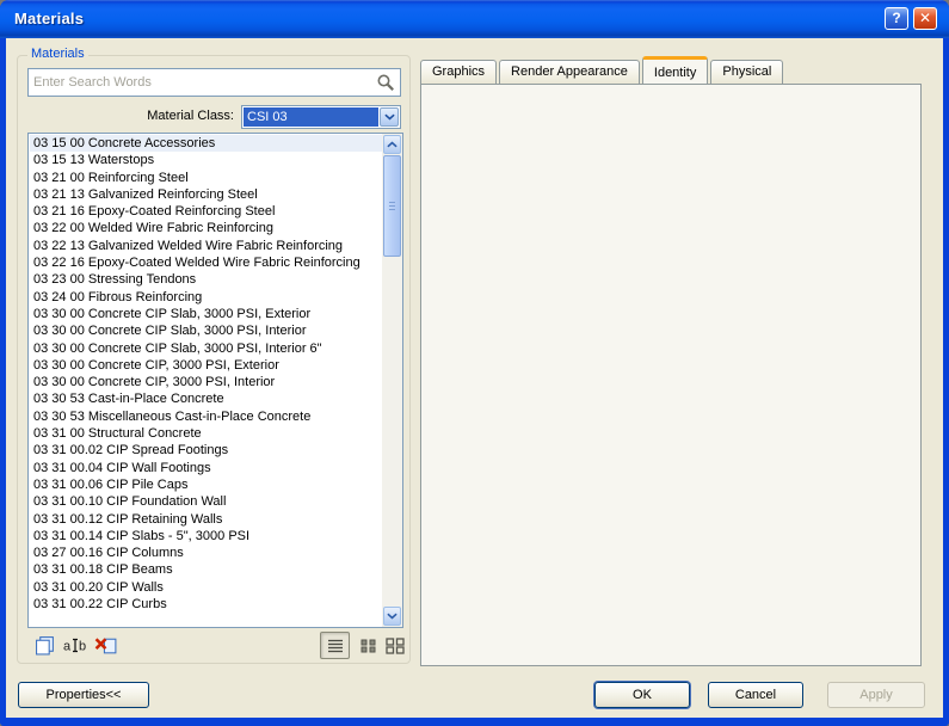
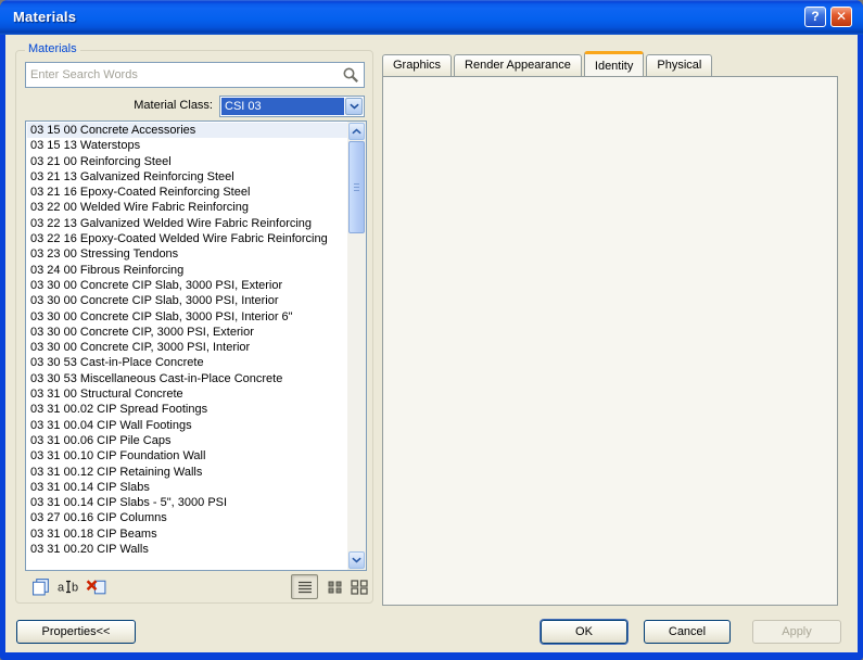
  Materials
  ?
  ✕
  Materials
  Enter Search Words
  Material Class:
  CSI 03
  03 15 00 Concrete Accessories
  03 15 13 Waterstops
  03 21 00 Reinforcing Steel
  03 21 13 Galvanized Reinforcing Steel
  03 21 16 Epoxy-Coated Reinforcing Steel
  03 22 00 Welded Wire Fabric Reinforcing
  03 22 13 Galvanized Welded Wire Fabric Reinforcing
  03 22 16 Epoxy-Coated Welded Wire Fabric Reinforcing
  03 23 00 Stressing Tendons
  03 24 00 Fibrous Reinforcing
  03 30 00 Concrete CIP Slab, 3000 PSI, Exterior
  03 30 00 Concrete CIP Slab, 3000 PSI, Interior
  03 30 00 Concrete CIP Slab, 3000 PSI, Interior 6"
  03 30 00 Concrete CIP, 3000 PSI, Exterior
  03 30 00 Concrete CIP, 3000 PSI, Interior
  03 30 53 Cast-in-Place Concrete
  03 30 53 Miscellaneous Cast-in-Place Concrete
  03 31 00 Structural Concrete
  03 31 00.02 CIP Spread Footings
  03 31 00.04 CIP Wall Footings
  03 31 00.06 CIP Pile Caps
  03 31 00.10 CIP Foundation Wall
  03 31 00.12 CIP Retaining Walls
+ 03 31 00.14 CIP Slabs
  03 31 00.14 CIP Slabs - 5", 3000 PSI
  03 27 00.16 CIP Columns
  03 31 00.18 CIP Beams
  03 31 00.20 CIP Walls
- 03 31 00.22 CIP Curbs
  a
  b
  Graphics
  Render Appearance
  Identity
  Physical
  Properties<<
  OK
  Cancel
  Apply
